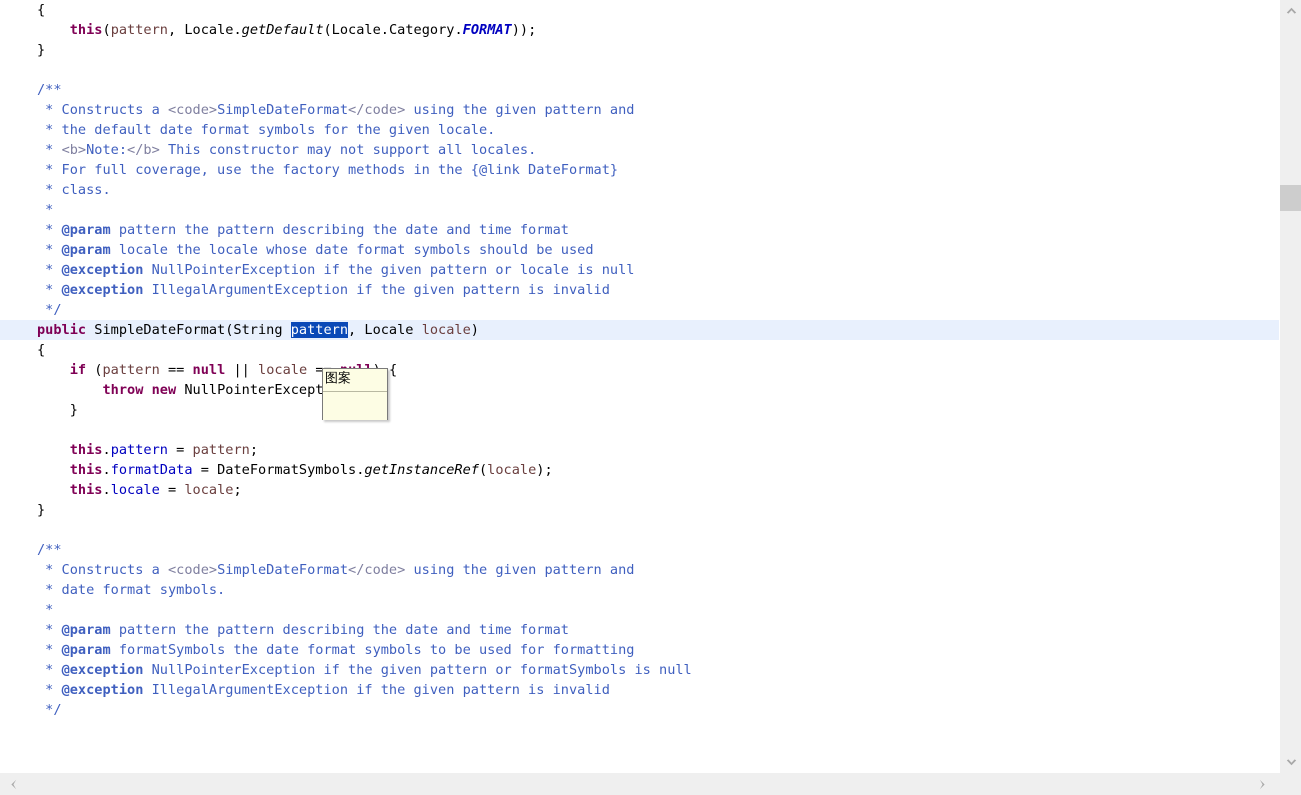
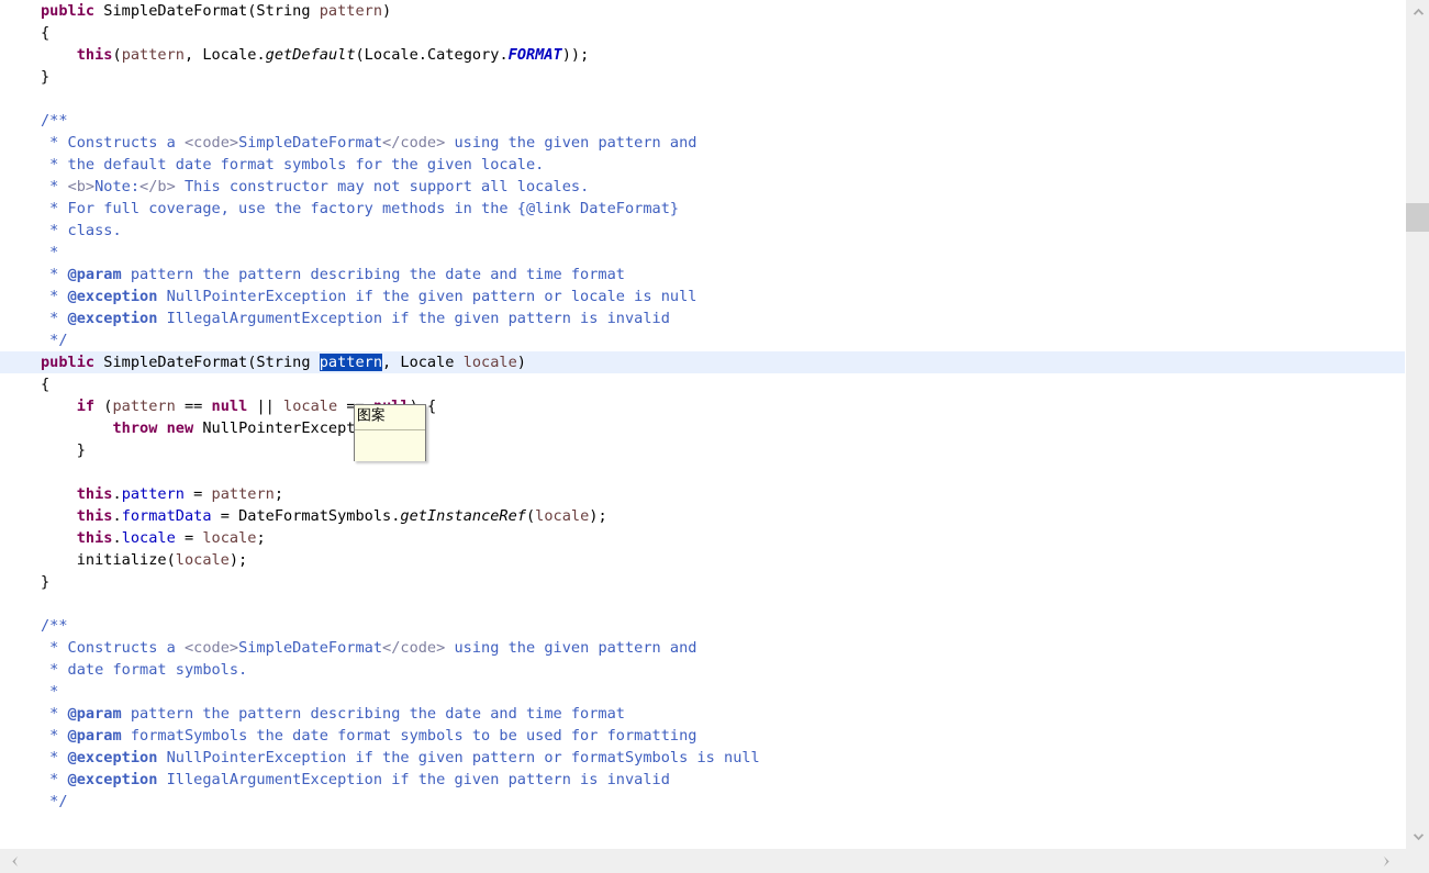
+ public SimpleDateFormat(String pattern)
  {
  this(pattern, Locale.getDefault(Locale.Category.FORMAT));
  }
  /**
  * Constructs a <code>SimpleDateFormat</code> using the given pattern and
  * the default date format symbols for the given locale.
  * <b>Note:</b> This constructor may not support all locales.
  * For full coverage, use the factory methods in the {@link DateFormat}
  * class.
  *
  * @param pattern the pattern describing the date and time format
- * @param locale the locale whose date format symbols should be used
  * @exception NullPointerException if the given pattern or locale is null
  * @exception IllegalArgumentException if the given pattern is invalid
  */
  public SimpleDateFormat(String pattern, Locale locale)
  {
  if (pattern == null || locale = {
  throw new NullPointerExcept
  }
  this.pattern = pattern;
  this.formatData = DateFormatSymbols.getInstanceRef(locale);
  this.locale = locale;
+ initialize(locale);
  }
  /**
  * Constructs a <code>SimpleDateFormat</code> using the given pattern and
  * date format symbols.
  *
  * @param pattern the pattern describing the date and time format
  * @param formatSymbols the date format symbols to be used for formatting
  * @exception NullPointerException if the given pattern or formatSymbols is null
  * @exception IllegalArgumentException if the given pattern is invalid
  */
  图案
